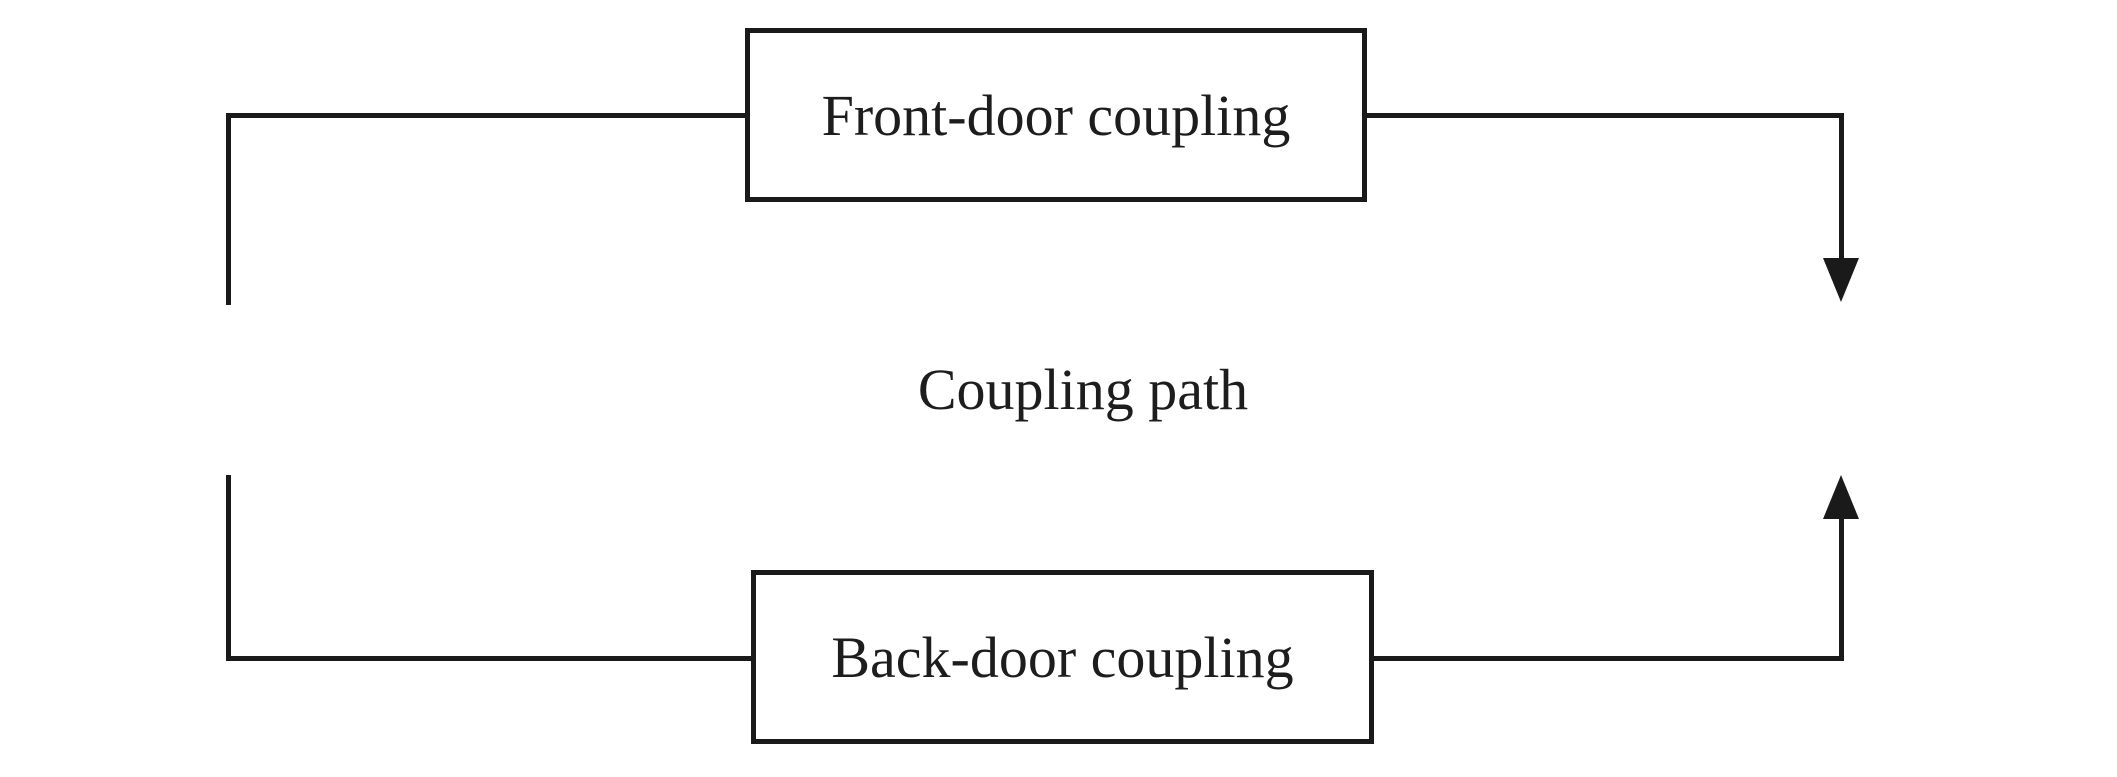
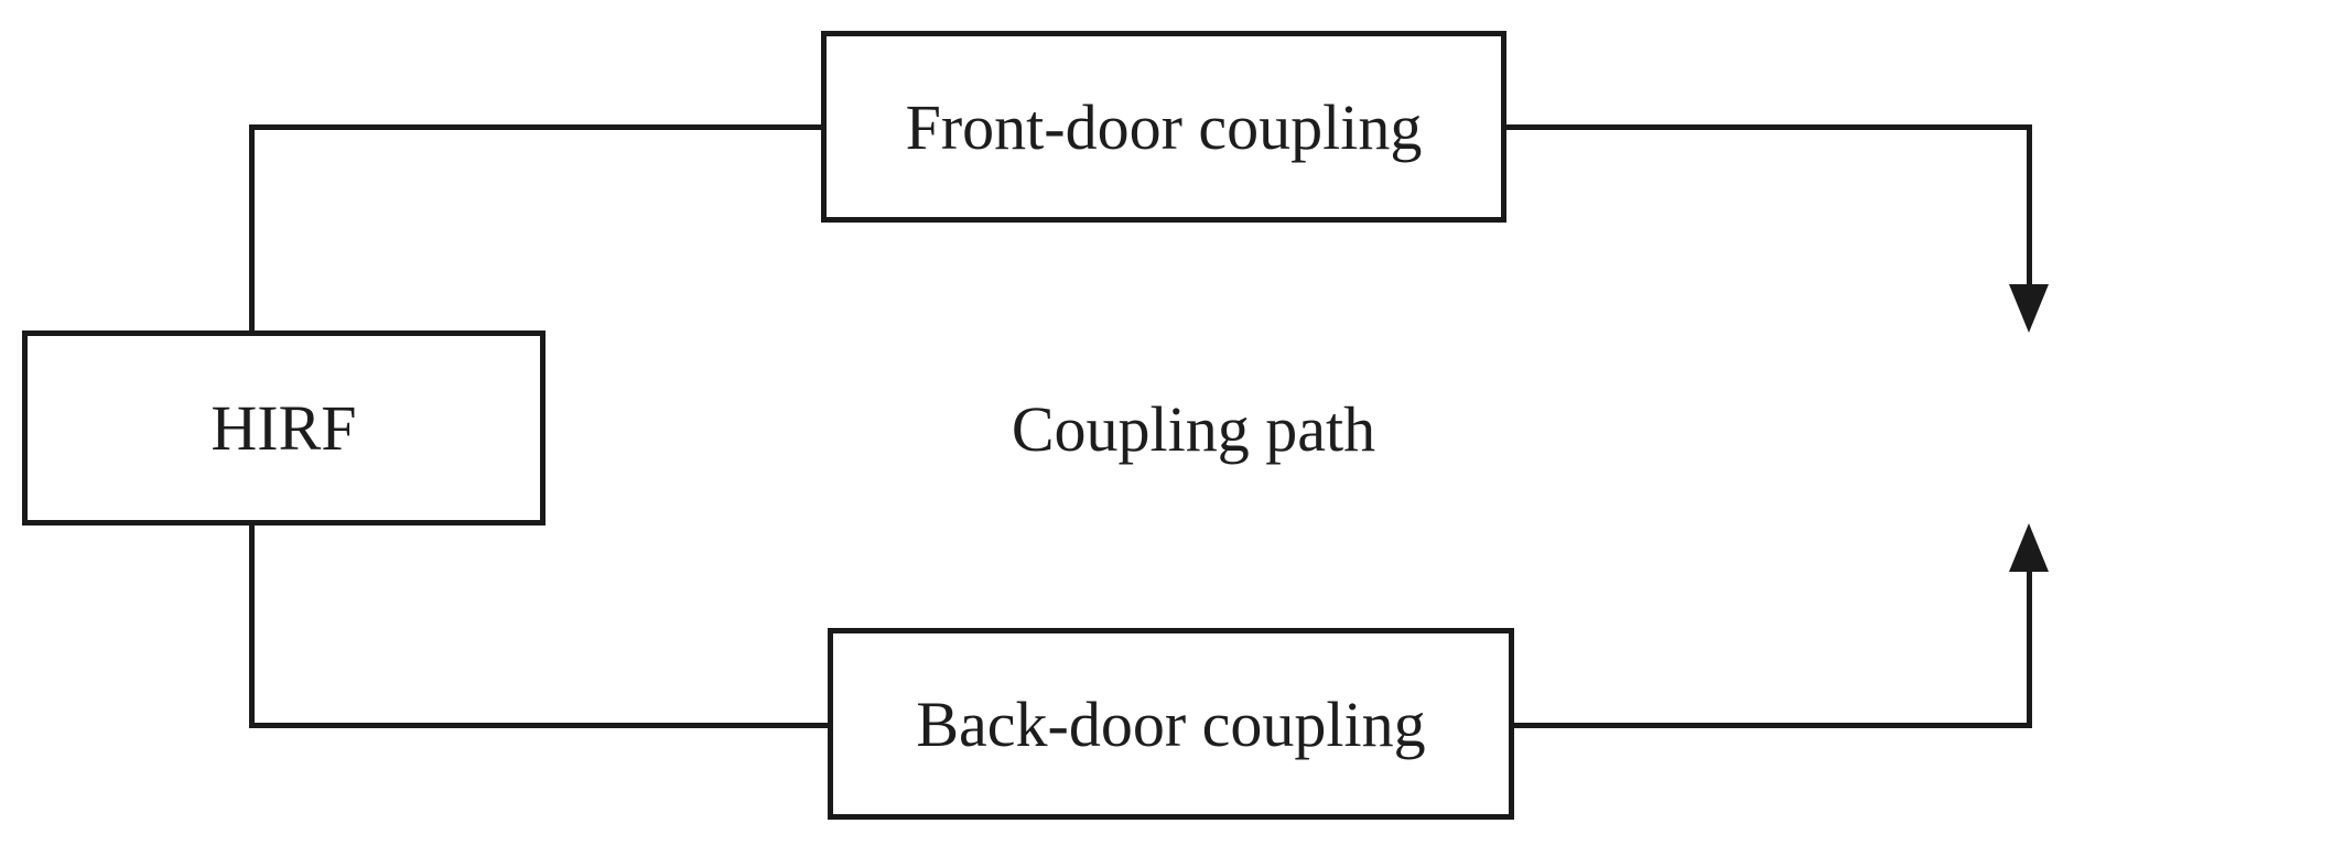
  Front-door coupling
+ HIRF
  Back-door coupling
  Coupling path
